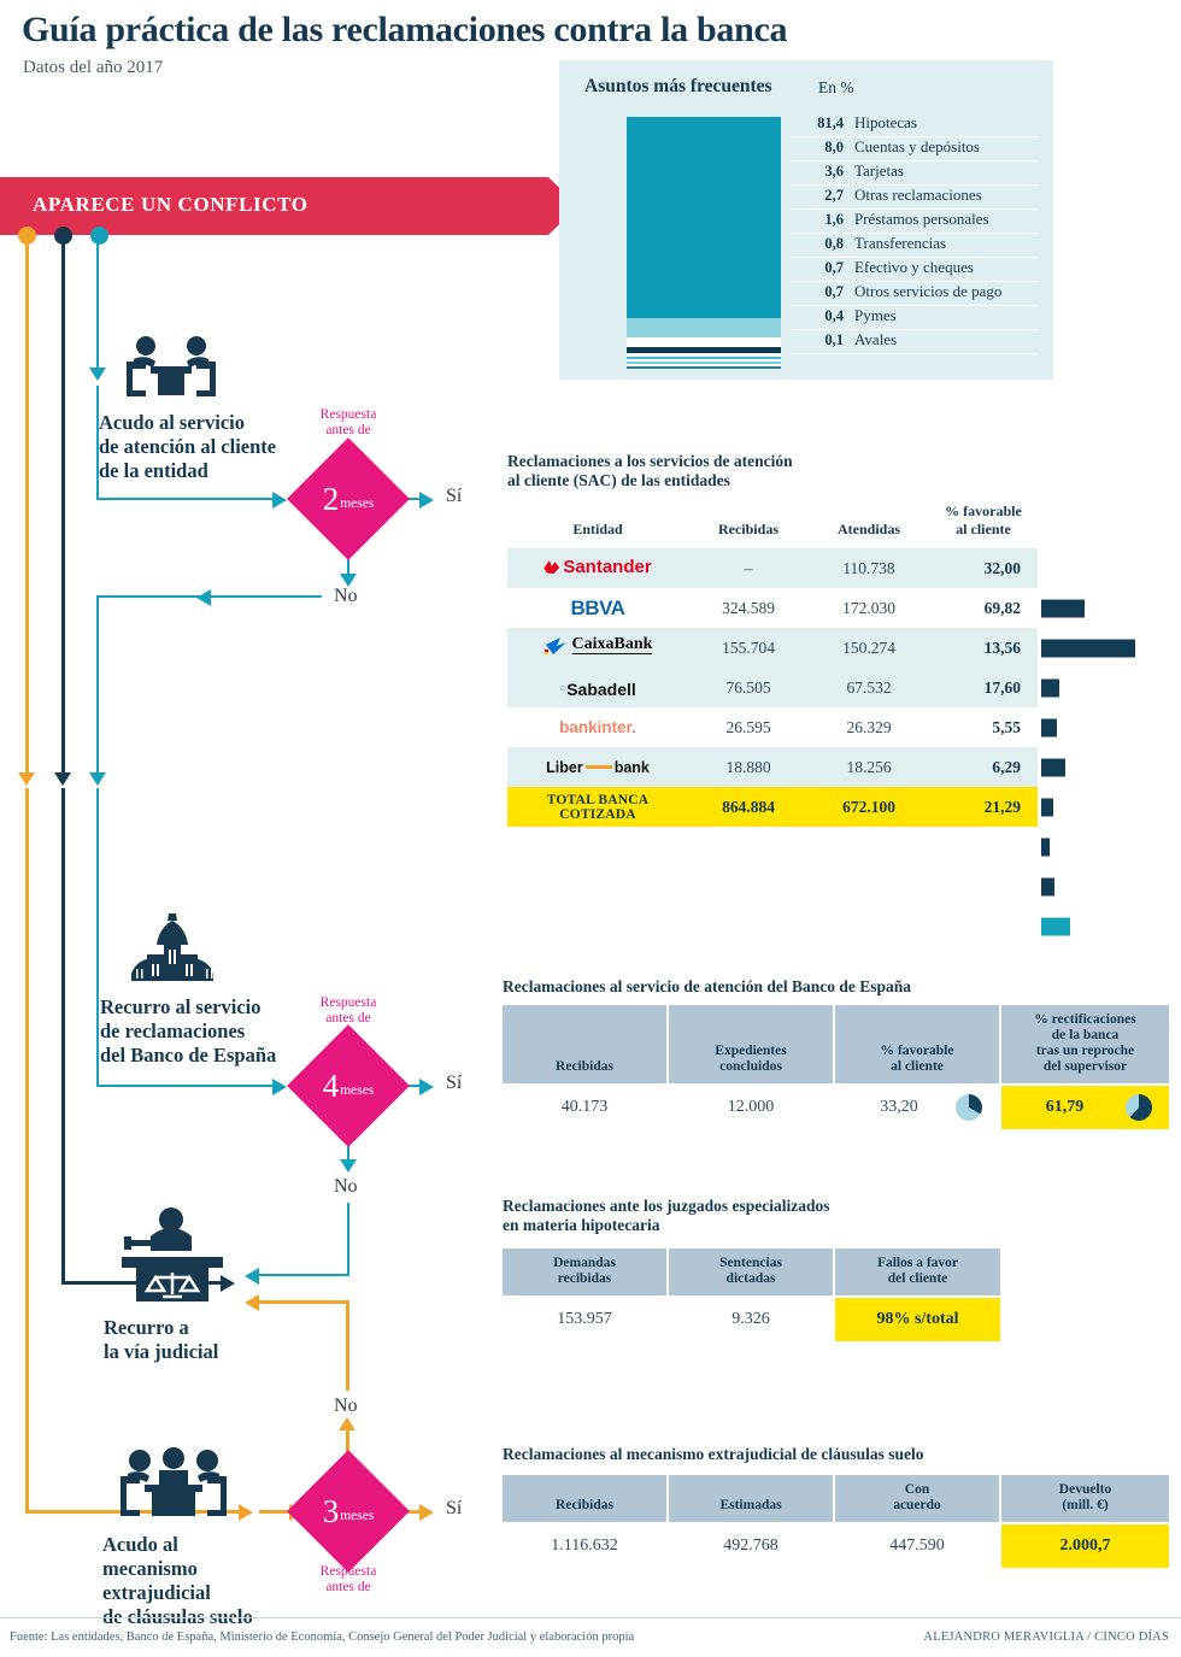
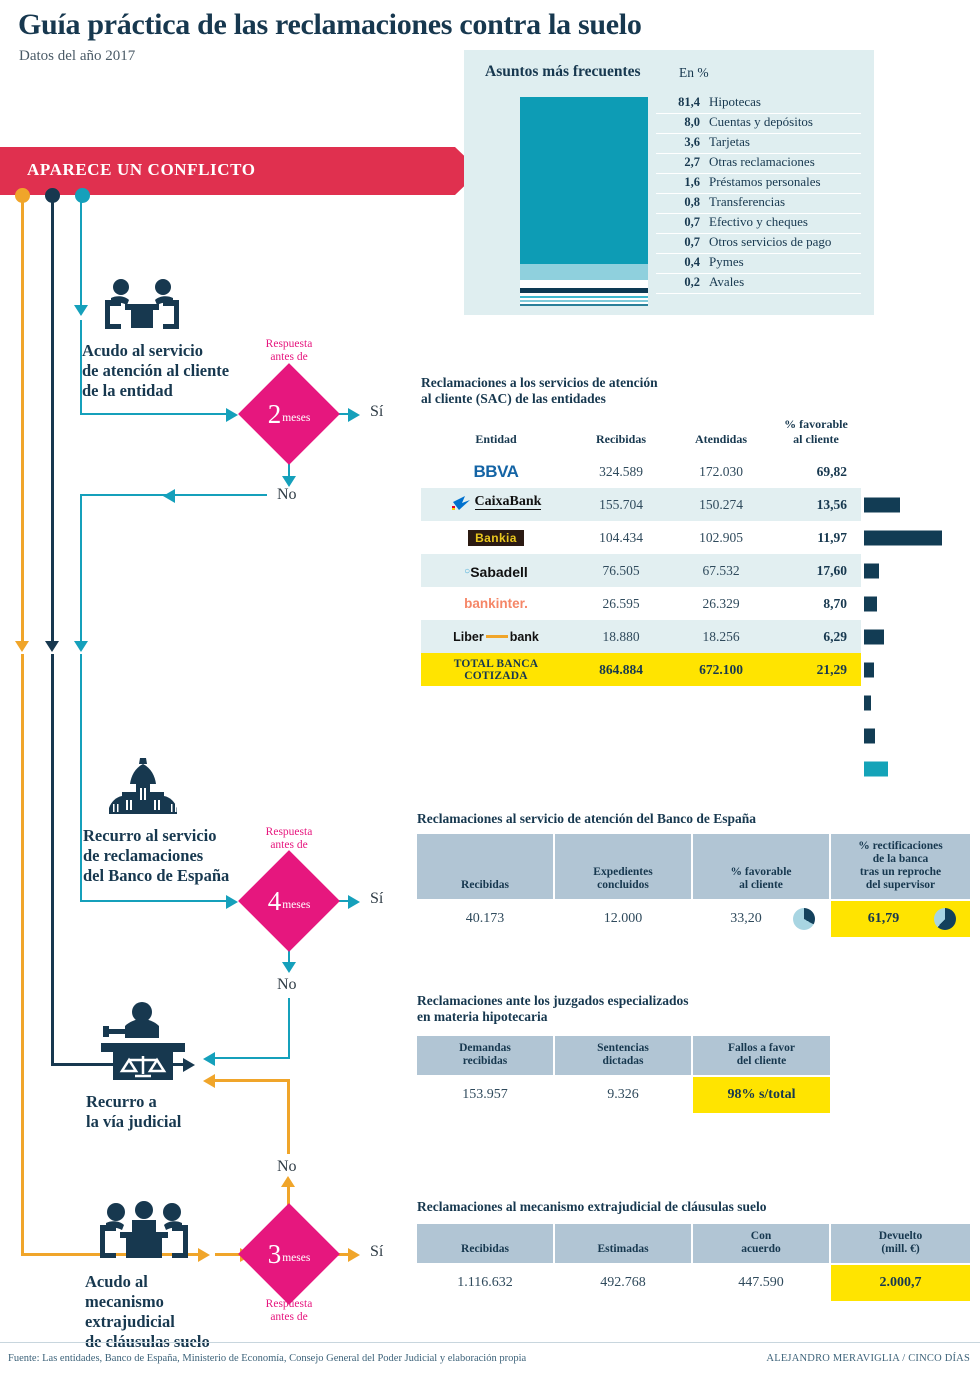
- Guía práctica de las reclamaciones contra la banca
+ Guía práctica de las reclamaciones contra la suelo
  Datos del año 2017
  APARECE UN CONFLICTO
  Asuntos más frecuentes
  En %
  81,4
  Hipotecas
  8,0
  Cuentas y depósitos
  3,6
  Tarjetas
  2,7
  Otras reclamaciones
  1,6
  Préstamos personales
  0,8
  Transferencias
  0,7
  Efectivo y cheques
  0,7
  Otros servicios de pago
  0,4
  Pymes
- 0,1
+ 0,2
  Avales
  Sí
  No
  Sí
  No
  No
  Sí
  Acudo al servicio
  de atención al cliente
  de la entidad
  Respuesta
  antes de
  2
  meses
  Recurro al servicio
  de reclamaciones
  del Banco de España
  Respuesta
  antes de
  4
  meses
  Recurro a
  la vía judicial
  Acudo al
  mecanismo
  extrajudicial
  3
  meses
  Respuesta
  antes de
  Reclamaciones a los servicios de atención
  al cliente (SAC) de las entidades
  Entidad	Recibidas	Atendidas	% favorable al cliente
- Santander	–	110.738	32,00
  BBVA	324.589	172.030	69,82
  CaixaBank	155.704	150.274	13,56
+ Bankia	104.434	102.905	11,97
  ○Sabadell	76.505	67.532	17,60
- bankinter.	26.595	26.329	5,55
+ bankinter.	26.595	26.329	8,70
  Liber bank	18.880	18.256	6,29
  TOTAL BANCA COTIZADA	864.884	672.100	21,29
  Reclamaciones al servicio de atención del Banco de España
  Recibidas	Expedientes concluidos	% favorable al cliente	% rectificaciones de la banca tras un reproche del supervisor
  40.173	12.000	33,20	61,79
  Reclamaciones ante los juzgados especializados
  en materia hipotecaria
  Demandas recibidas	Sentencias dictadas	Fallos a favor del cliente
  153.957	9.326	98% s/total
  Reclamaciones al mecanismo extrajudicial de cláusulas suelo
  Recibidas	Estimadas	Con acuerdo	Devuelto (mill. €)
  1.116.632	492.768	447.590	2.000,7
  Fuente: Las entidades, Banco de España, Ministerio de Economía, Consejo General del Poder Judicial y elaboración propia
  ALEJANDRO MERAVIGLIA / CINCO DÍAS
